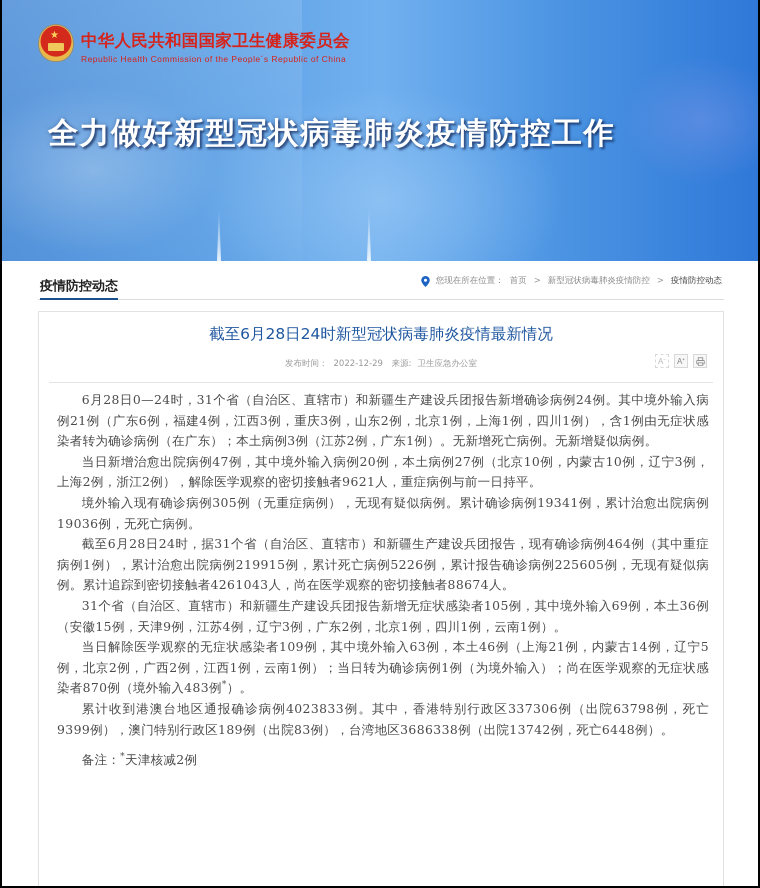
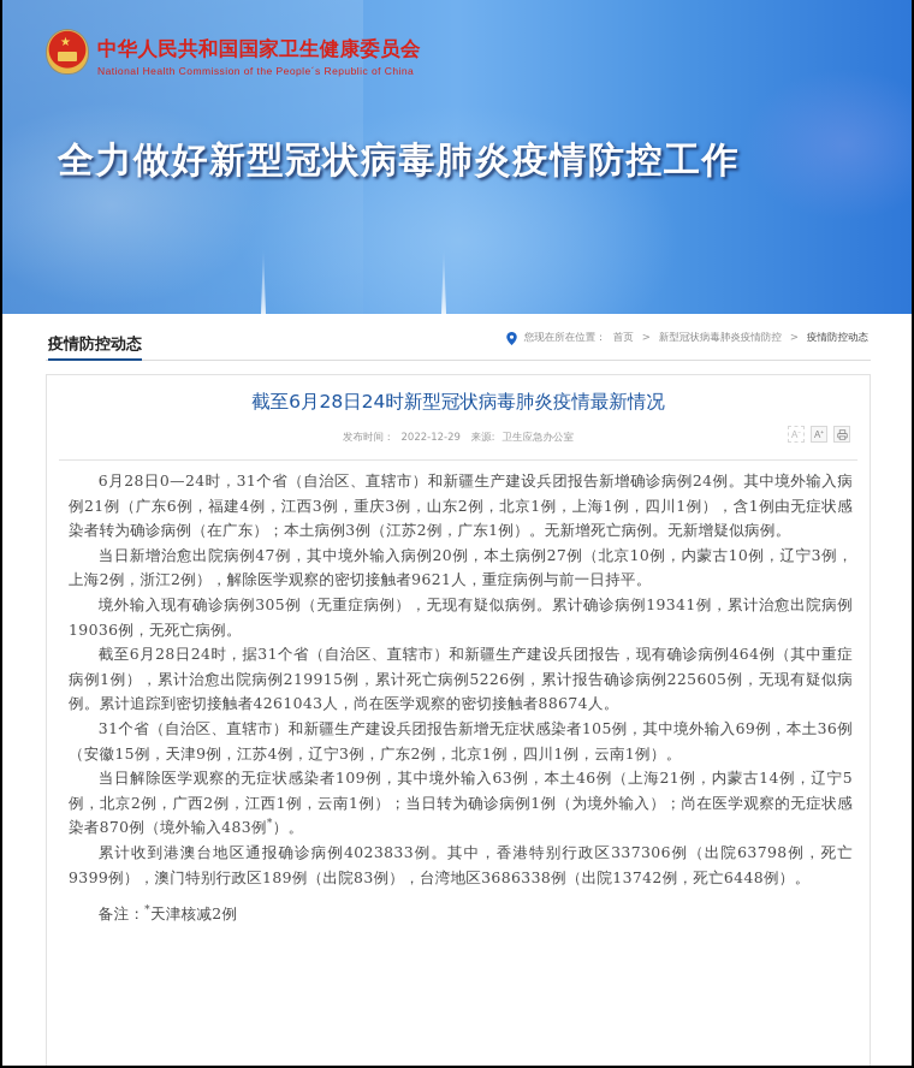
  ★
  中华人民共和国国家卫生健康委员会
- Republic Health Commission of the People´s Republic of China
+ National Health Commission of the People´s Republic of China
  全力做好新型冠状病毒肺炎疫情防控工作
  疫情防控动态
  您现在所在位置：
  首页
  >
  新型冠状病毒肺炎疫情防控
  >
  疫情防控动态
  截至6月28日24时新型冠状病毒肺炎疫情最新情况
  发布时间： 2022-12-29 来源: 卫生应急办公室
  A⁻
  A⁺
  6月28日0—24时，31个省（自治区、直辖市）和新疆生产建设兵团报告新增确诊病例24例。其中境外输入病例21例（广东6例，福建4例，江西3例，重庆3例，山东2例，北京1例，上海1例，四川1例），含1例由无症状感染者转为确诊病例（在广东）；本土病例3例（江苏2例，广东1例）。无新增死亡病例。无新增疑似病例。
  当日新增治愈出院病例47例，其中境外输入病例20例，本土病例27例（北京10例，内蒙古10例，辽宁3例，上海2例，浙江2例），解除医学观察的密切接触者9621人，重症病例与前一日持平。
  境外输入现有确诊病例305例（无重症病例），无现有疑似病例。累计确诊病例19341例，累计治愈出院病例19036例，无死亡病例。
  截至6月28日24时，据31个省（自治区、直辖市）和新疆生产建设兵团报告，现有确诊病例464例（其中重症病例1例），累计治愈出院病例219915例，累计死亡病例5226例，累计报告确诊病例225605例，无现有疑似病例。累计追踪到密切接触者4261043人，尚在医学观察的密切接触者88674人。
  31个省（自治区、直辖市）和新疆生产建设兵团报告新增无症状感染者105例，其中境外输入69例，本土36例（安徽15例，天津9例，江苏4例，辽宁3例，广东2例，北京1例，四川1例，云南1例）。
  当日解除医学观察的无症状感染者109例，其中境外输入63例，本土46例（上海21例，内蒙古14例，辽宁5例，北京2例，广西2例，江西1例，云南1例）；当日转为确诊病例1例（为境外输入）；尚在医学观察的无症状感染者870例（境外输入483例*）。
  累计收到港澳台地区通报确诊病例4023833例。其中，香港特别行政区337306例（出院63798例，死亡9399例），澳门特别行政区189例（出院83例），台湾地区3686338例（出院13742例，死亡6448例）。
  备注：*天津核减2例
